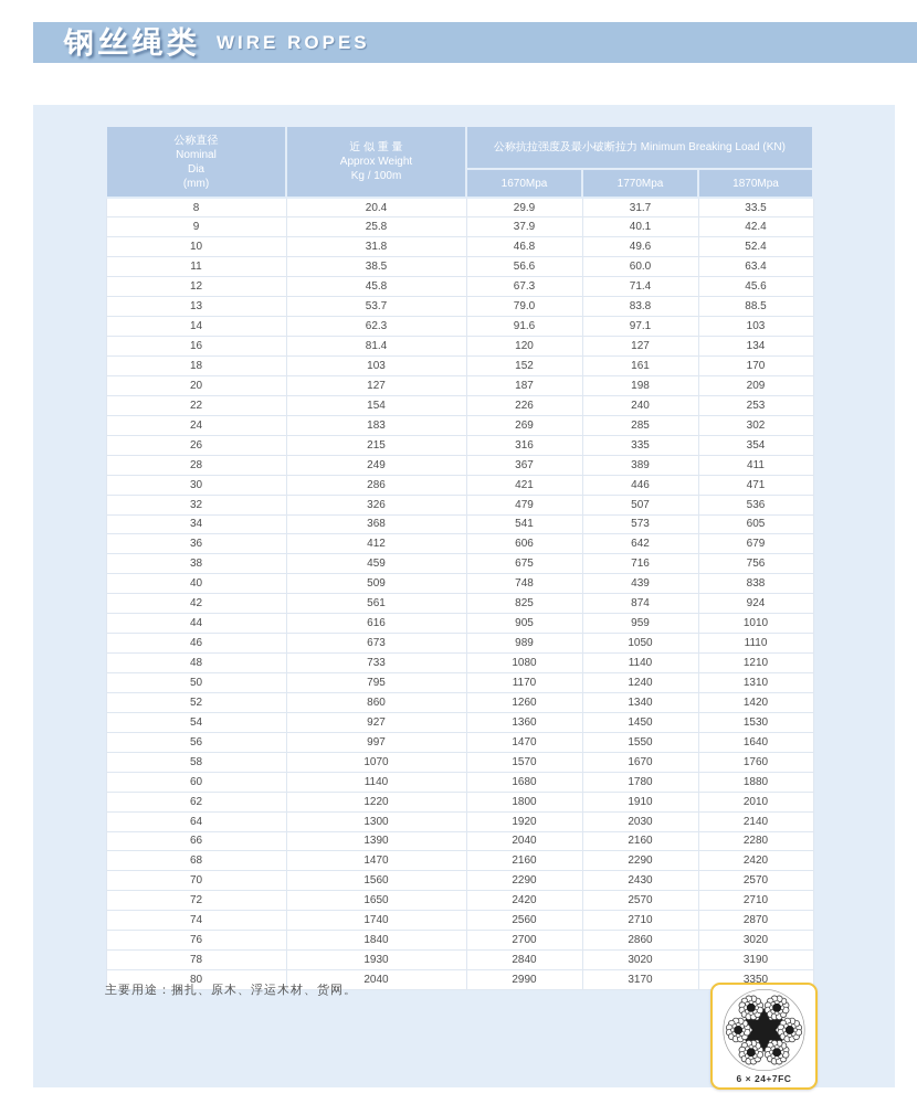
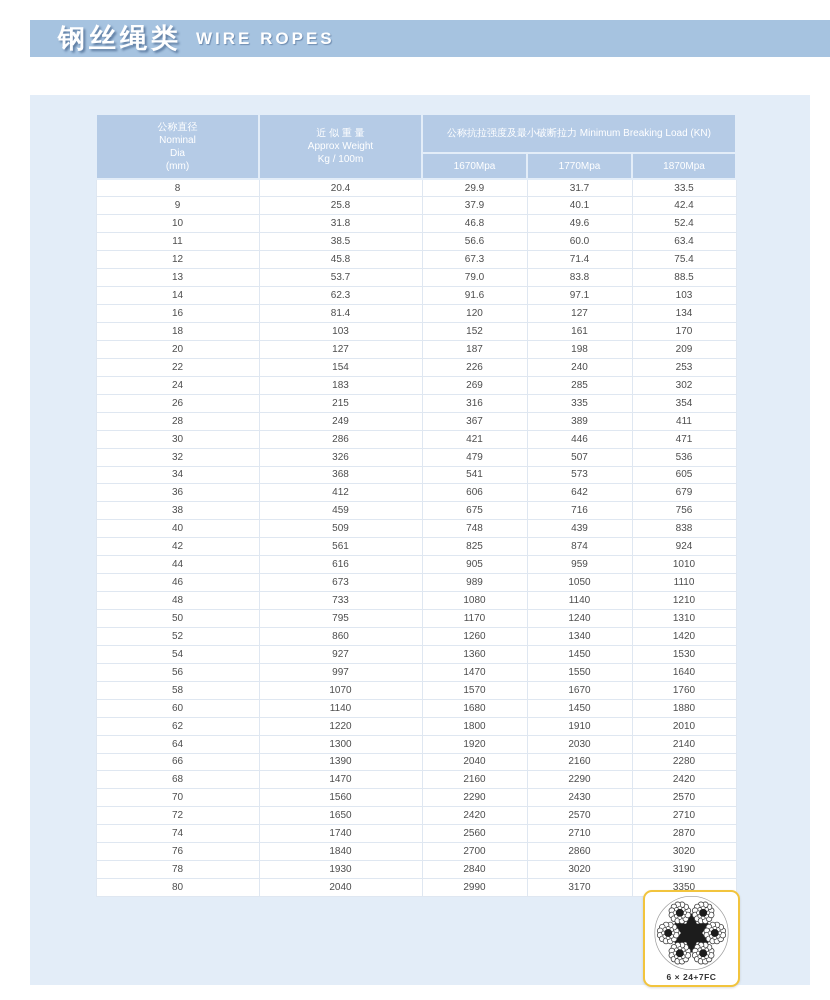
  钢丝绳类
  WIRE ROPES
  公称直径 Nominal Dia (mm)	近 似 重 量 Approx Weight Kg / 100m	公称抗拉强度及最小破断拉力 Minimum Breaking Load (KN)
  1670Mpa	1770Mpa	1870Mpa
  8	20.4	29.9	31.7	33.5
  9	25.8	37.9	40.1	42.4
  10	31.8	46.8	49.6	52.4
  11	38.5	56.6	60.0	63.4
- 12	45.8	67.3	71.4	45.6
+ 12	45.8	67.3	71.4	75.4
  13	53.7	79.0	83.8	88.5
  14	62.3	91.6	97.1	103
  16	81.4	120	127	134
  18	103	152	161	170
  20	127	187	198	209
  22	154	226	240	253
  24	183	269	285	302
  26	215	316	335	354
  28	249	367	389	411
  30	286	421	446	471
  32	326	479	507	536
  34	368	541	573	605
  36	412	606	642	679
  38	459	675	716	756
  40	509	748	439	838
  42	561	825	874	924
  44	616	905	959	1010
  46	673	989	1050	1110
  48	733	1080	1140	1210
  50	795	1170	1240	1310
  52	860	1260	1340	1420
  54	927	1360	1450	1530
  56	997	1470	1550	1640
  58	1070	1570	1670	1760
- 60	1140	1680	1780	1880
+ 60	1140	1680	1450	1880
  62	1220	1800	1910	2010
  64	1300	1920	2030	2140
  66	1390	2040	2160	2280
  68	1470	2160	2290	2420
  70	1560	2290	2430	2570
  72	1650	2420	2570	2710
  74	1740	2560	2710	2870
  76	1840	2700	2860	3020
  78	1930	2840	3020	3190
  80	2040	2990	3170	3350
- 主要用途：捆扎、原木、浮运木材、货网。
  6 × 24+7FC
